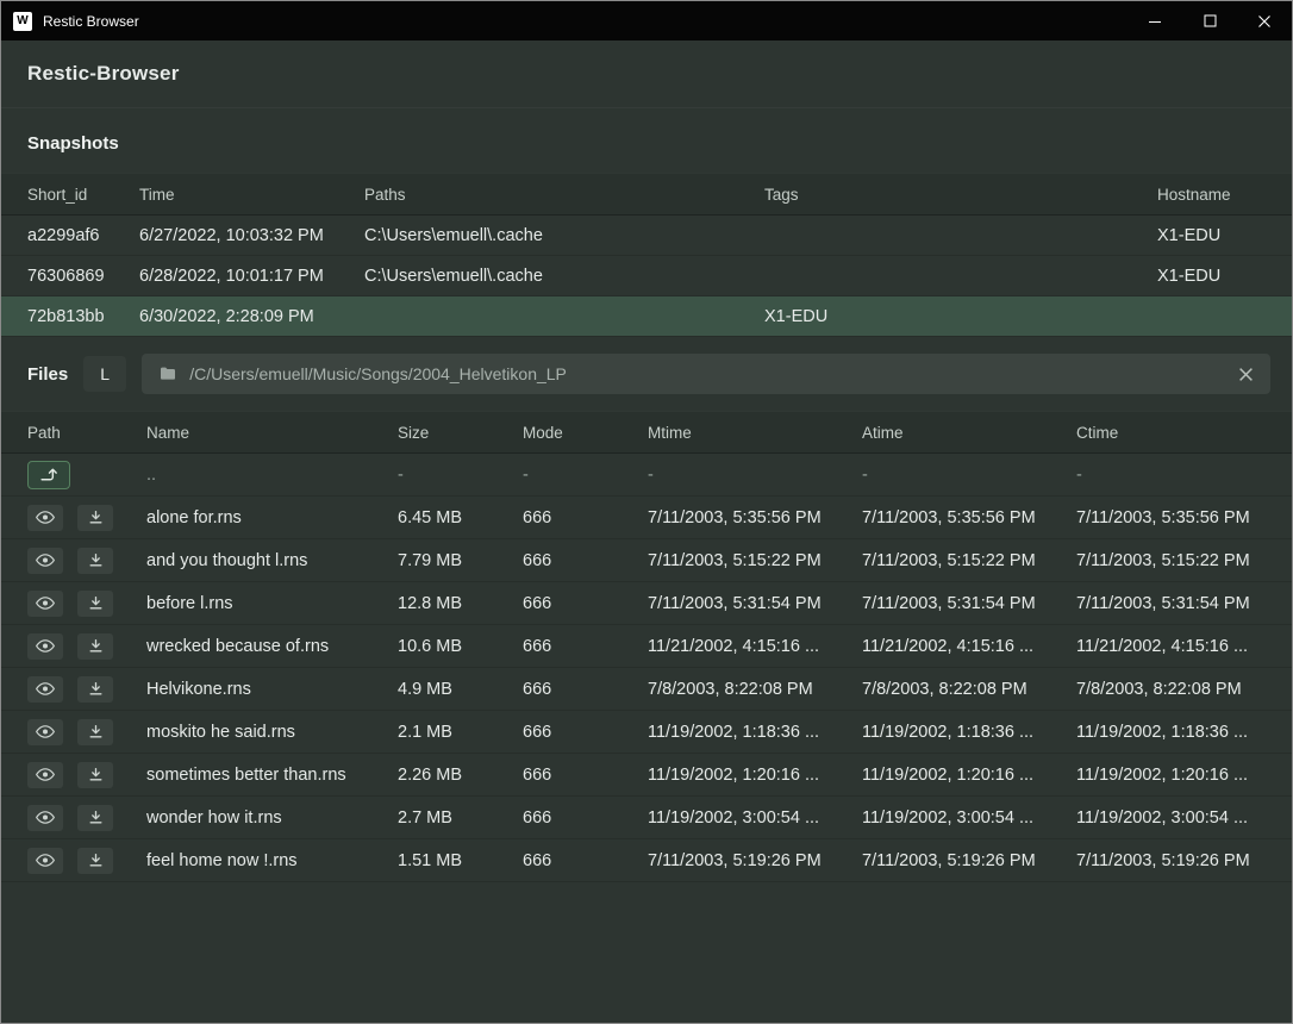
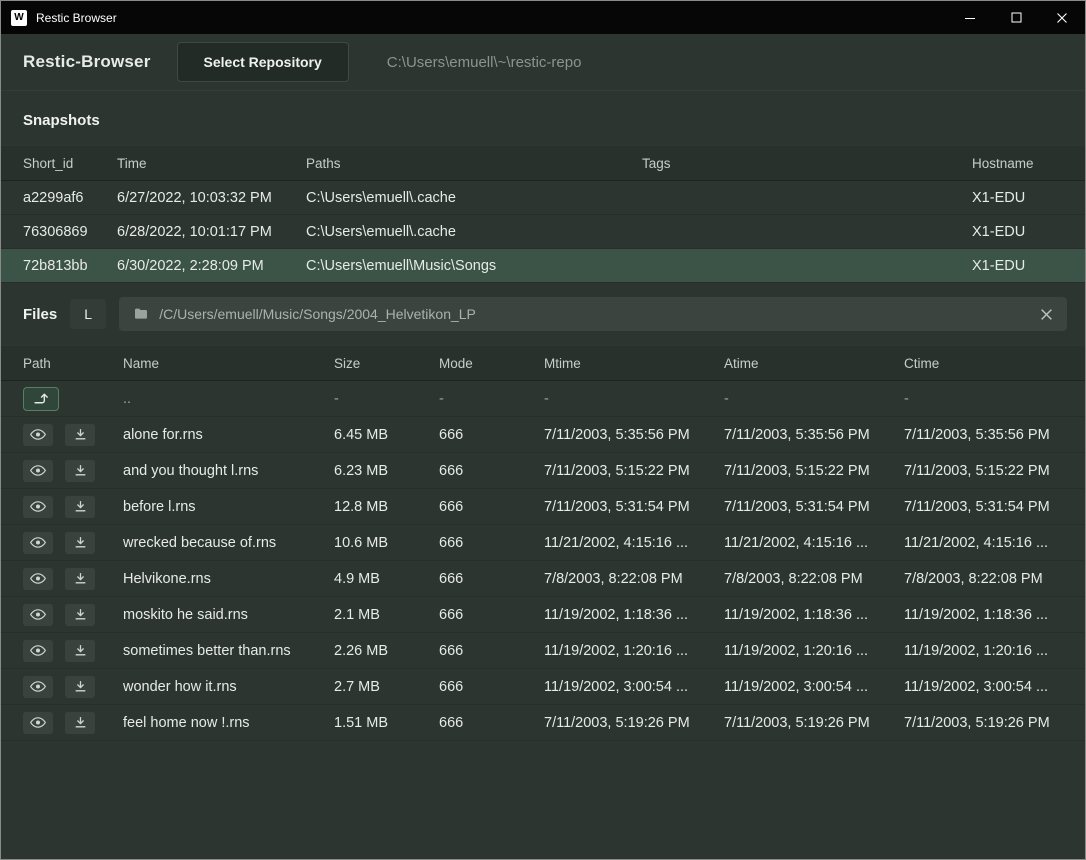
  W
  Restic Browser
  Restic-Browser
+ Select Repository
+ C:\Users\emuell\~\restic-repo
  Snapshots
  Short_id
  Time
  Paths
  Tags
  Hostname
  a2299af6
  6/27/2022, 10:03:32 PM
  C:\Users\emuell\.cache
  X1-EDU
  76306869
  6/28/2022, 10:01:17 PM
  C:\Users\emuell\.cache
  X1-EDU
  72b813bb
  6/30/2022, 2:28:09 PM
+ C:\Users\emuell\Music\Songs
  X1-EDU
  Files
  L
  /C/Users/emuell/Music/Songs/2004_Helvetikon_LP
  Path
  Name
  Size
  Mode
  Mtime
  Atime
  Ctime
  ..
  -
  -
  -
  -
  -
  alone for.rns
  6.45 MB
  666
  7/11/2003, 5:35:56 PM
  7/11/2003, 5:35:56 PM
  7/11/2003, 5:35:56 PM
  and you thought l.rns
- 7.79 MB
+ 6.23 MB
  666
  7/11/2003, 5:15:22 PM
  7/11/2003, 5:15:22 PM
  7/11/2003, 5:15:22 PM
  before l.rns
  12.8 MB
  666
  7/11/2003, 5:31:54 PM
  7/11/2003, 5:31:54 PM
  7/11/2003, 5:31:54 PM
  wrecked because of.rns
  10.6 MB
  666
  11/21/2002, 4:15:16 ...
  11/21/2002, 4:15:16 ...
  11/21/2002, 4:15:16 ...
  Helvikone.rns
  4.9 MB
  666
  7/8/2003, 8:22:08 PM
  7/8/2003, 8:22:08 PM
  7/8/2003, 8:22:08 PM
  moskito he said.rns
  2.1 MB
  666
  11/19/2002, 1:18:36 ...
  11/19/2002, 1:18:36 ...
  11/19/2002, 1:18:36 ...
  sometimes better than.rns
  2.26 MB
  666
  11/19/2002, 1:20:16 ...
  11/19/2002, 1:20:16 ...
  11/19/2002, 1:20:16 ...
  wonder how it.rns
  2.7 MB
  666
  11/19/2002, 3:00:54 ...
  11/19/2002, 3:00:54 ...
  11/19/2002, 3:00:54 ...
  feel home now !.rns
  1.51 MB
  666
  7/11/2003, 5:19:26 PM
  7/11/2003, 5:19:26 PM
  7/11/2003, 5:19:26 PM
